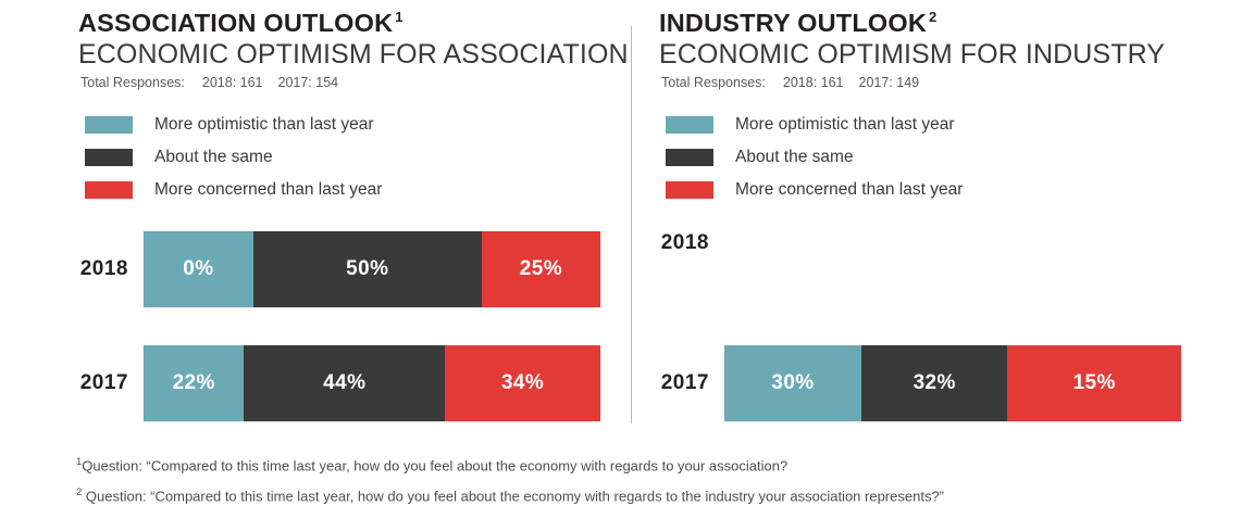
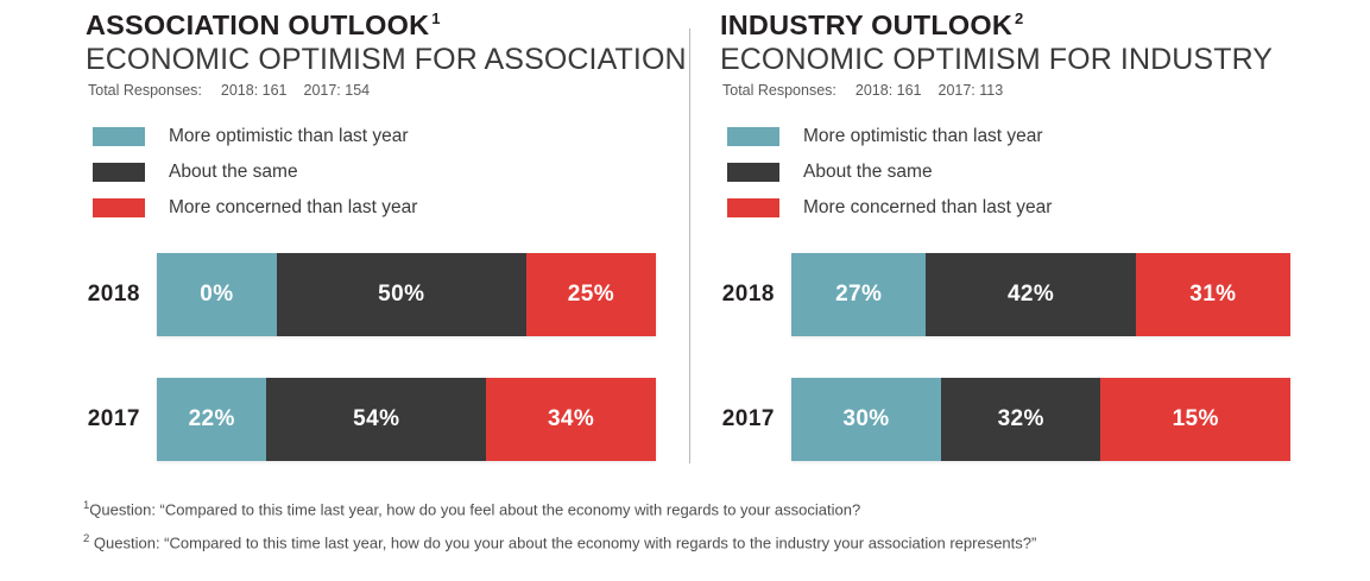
  ASSOCIATION OUTLOOK 1
  ECONOMIC OPTIMISM FOR ASSOCIATION
  Total Responses: 2018: 161 2017: 154
  More optimistic than last year
  About the same
  More concerned than last year
  2018
  0%
  50%
  25%
  2017
  22%
- 44%
+ 54%
  34%
  INDUSTRY OUTLOOK 2
  ECONOMIC OPTIMISM FOR INDUSTRY
- Total Responses: 2018: 161 2017: 149
+ Total Responses: 2018: 161 2017: 113
  More optimistic than last year
  About the same
  More concerned than last year
  2018
+ 27%
+ 42%
+ 31%
  2017
  30%
  32%
  15%
  1Question: “Compared to this time last year, how do you feel about the economy with regards to your association?
- 2 Question: “Compared to this time last year, how do you feel about the economy with regards to the industry your association represents?”
+ 2 Question: “Compared to this time last year, how do you your about the economy with regards to the industry your association represents?”
